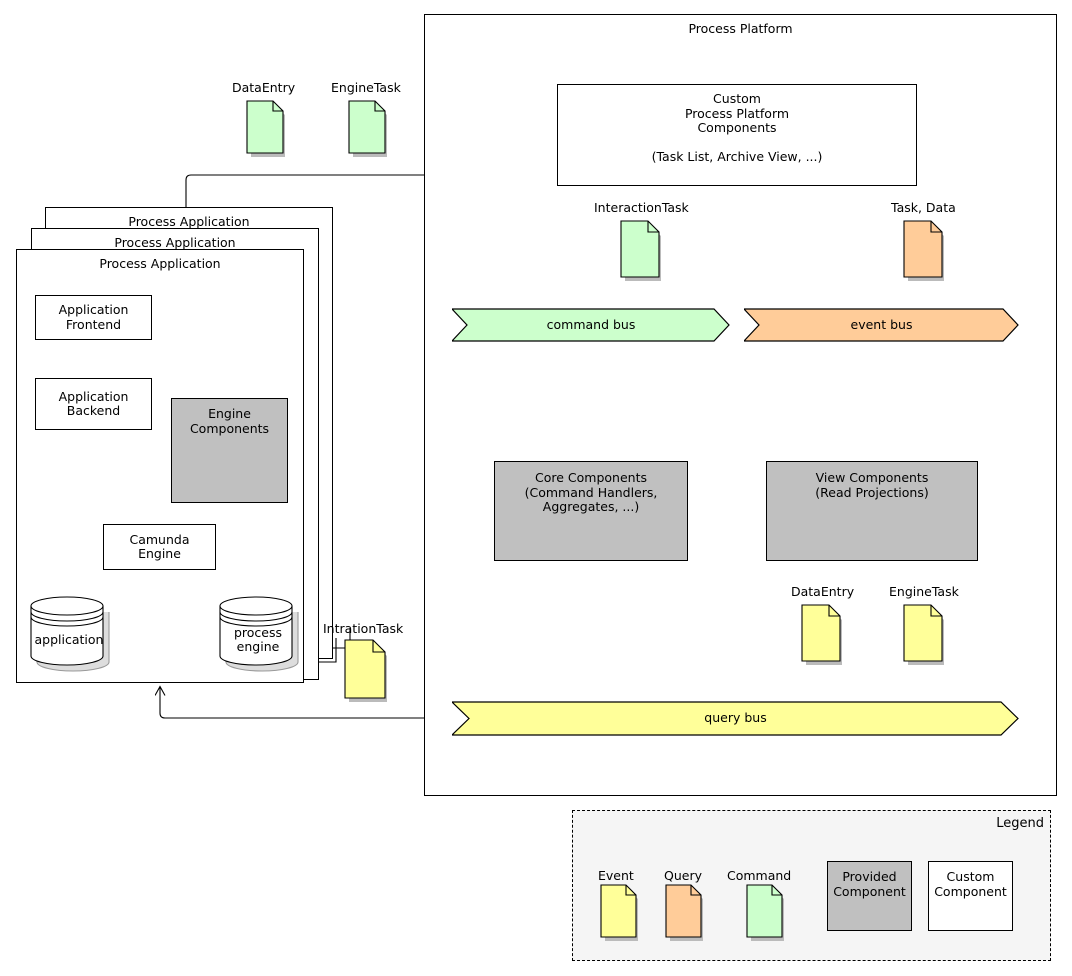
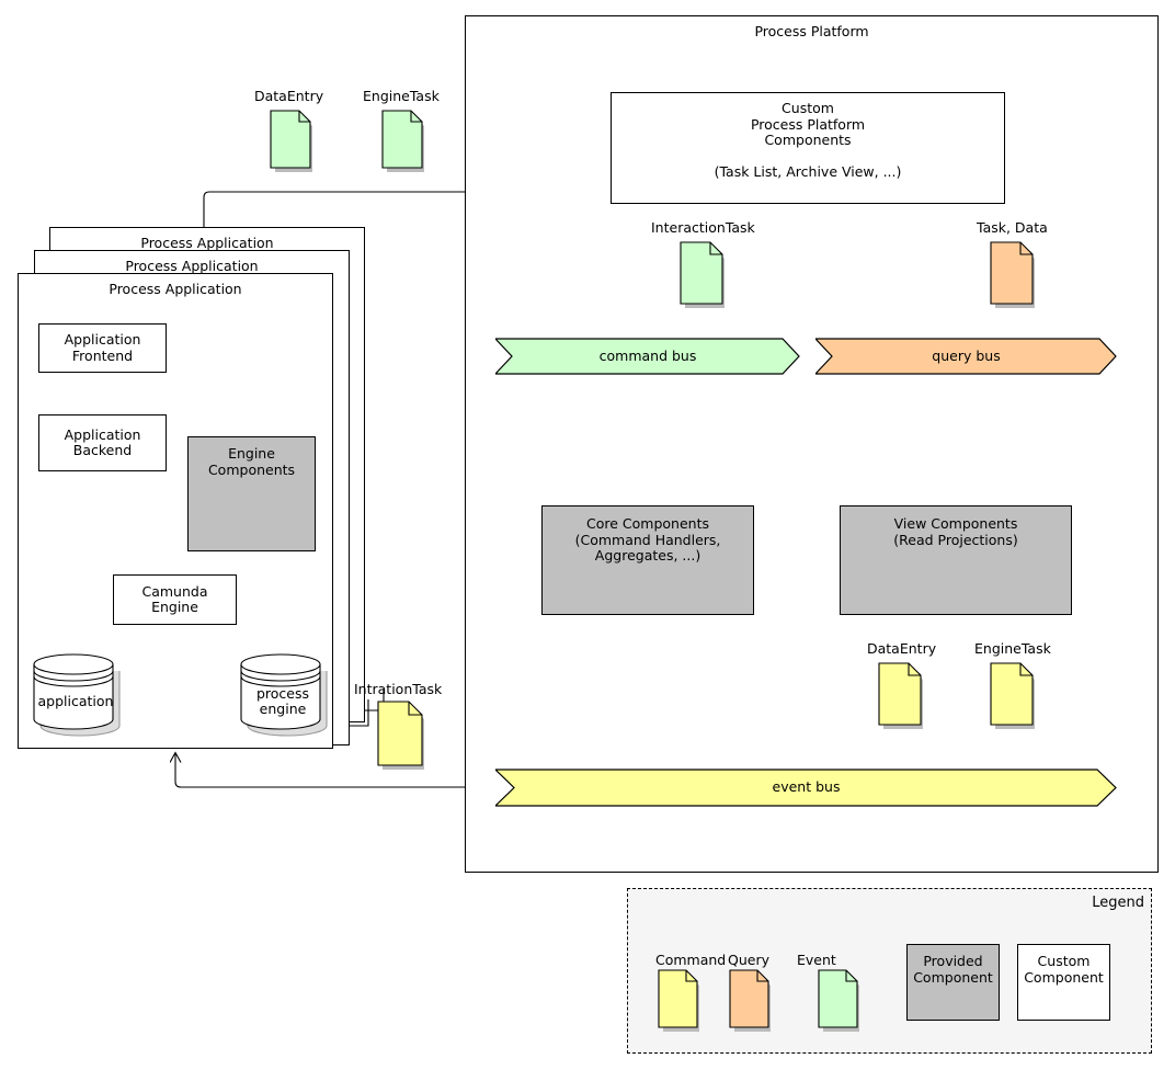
  DataEntry
  EngineTask
  Process Application
  Process Application
  Process Application
  Application
  Frontend
  Application
  Backend
  Engine
  Components
  Camunda
  Engine
  application
  process
  engine
  IntrationTask
  Process Platform
  Custom
  Process Platform
  Components
  (Task List, Archive View, ...)
  InteractionTask
  Task, Data
  command bus
- event bus
+ query bus
  Core Components
  (Command Handlers,
  Aggregates, ...)
  View Components
  (Read Projections)
  DataEntry
  EngineTask
- query bus
+ event bus
  Legend
- Event
+ Command
  Query
- Command
+ Event
  Provided
  Component
  Custom
  Component
